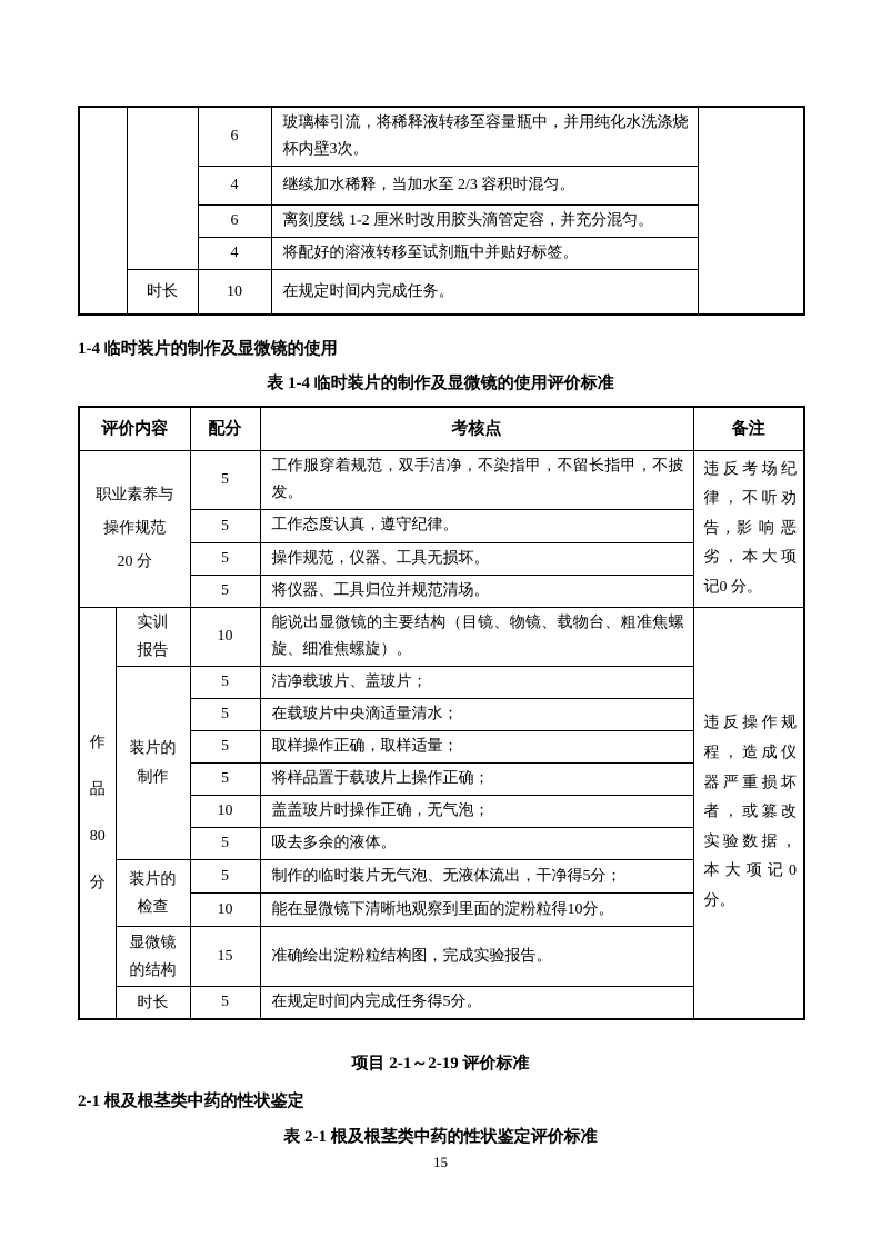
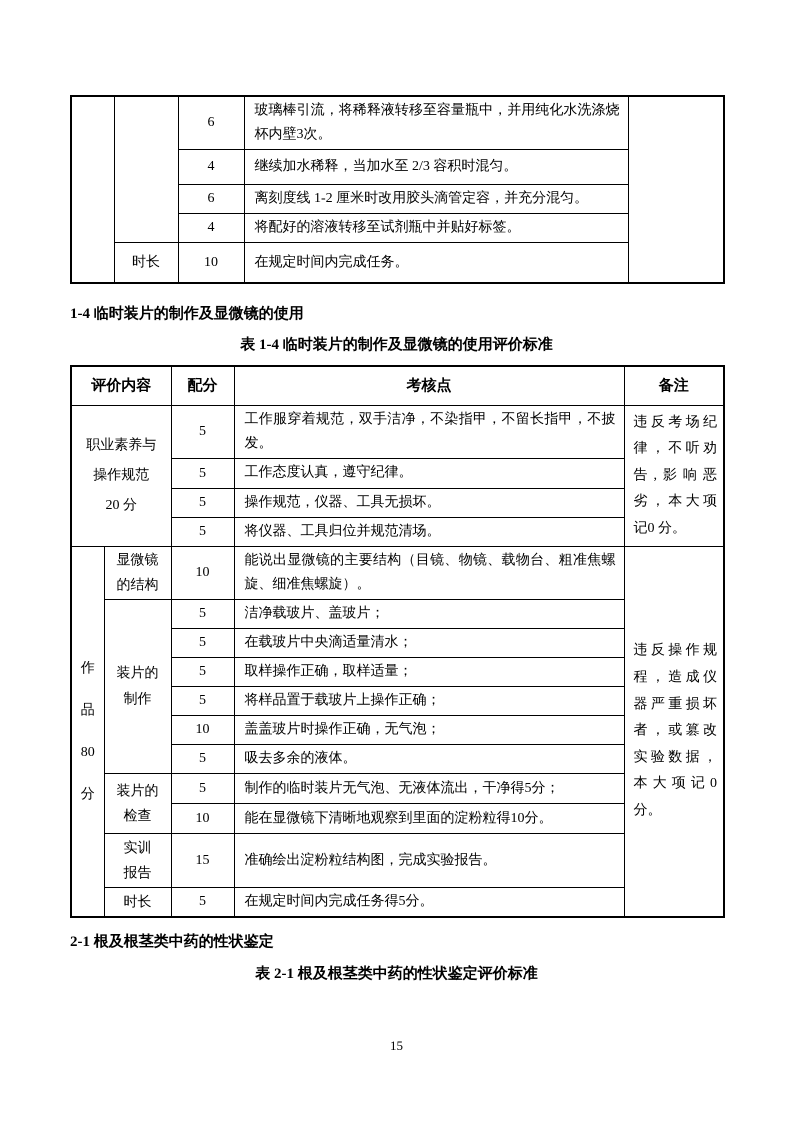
  		6	玻璃棒引流，将稀释液转移至容量瓶中，并用纯化水洗涤烧杯内壁3次。
  4	继续加水稀释，当加水至 2/3 容积时混匀。
  6	离刻度线 1-2 厘米时改用胶头滴管定容，并充分混匀。
  4	将配好的溶液转移至试剂瓶中并贴好标签。
  时长	10	在规定时间内完成任务。
  1-4 临时装片的制作及显微镜的使用
  表 1-4 临时装片的制作及显微镜的使用评价标准
  评价内容	配分	考核点	备注
  职业素养与 操作规范 20 分	5	工作服穿着规范，双手洁净，不染指甲，不留长指甲，不披发。	违反考场纪律，不听劝告,影响恶劣，本大项记0 分。
  5	工作态度认真，遵守纪律。
  5	操作规范，仪器、工具无损坏。
  5	将仪器、工具归位并规范清场。
- 作 品 80 分	实训 报告	10	能说出显微镜的主要结构（目镜、物镜、载物台、粗准焦螺旋、细准焦螺旋）。	违反操作规程，造成仪器严重损坏者，或篡改实验数据，本大项记0 分。
+ 作 品 80 分	显微镜 的结构	10	能说出显微镜的主要结构（目镜、物镜、载物台、粗准焦螺旋、细准焦螺旋）。	违反操作规程，造成仪器严重损坏者，或篡改实验数据，本大项记0 分。
  装片的 制作	5	洁净载玻片、盖玻片；
  5	在载玻片中央滴适量清水；
  5	取样操作正确，取样适量；
  5	将样品置于载玻片上操作正确；
  10	盖盖玻片时操作正确，无气泡；
  5	吸去多余的液体。
  装片的 检查	5	制作的临时装片无气泡、无液体流出，干净得5分；
  10	能在显微镜下清晰地观察到里面的淀粉粒得10分。
- 显微镜 的结构	15	准确绘出淀粉粒结构图，完成实验报告。
+ 实训 报告	15	准确绘出淀粉粒结构图，完成实验报告。
  时长	5	在规定时间内完成任务得5分。
- 项目 2-1～2-19 评价标准
  2-1 根及根茎类中药的性状鉴定
  表 2-1 根及根茎类中药的性状鉴定评价标准
  15
